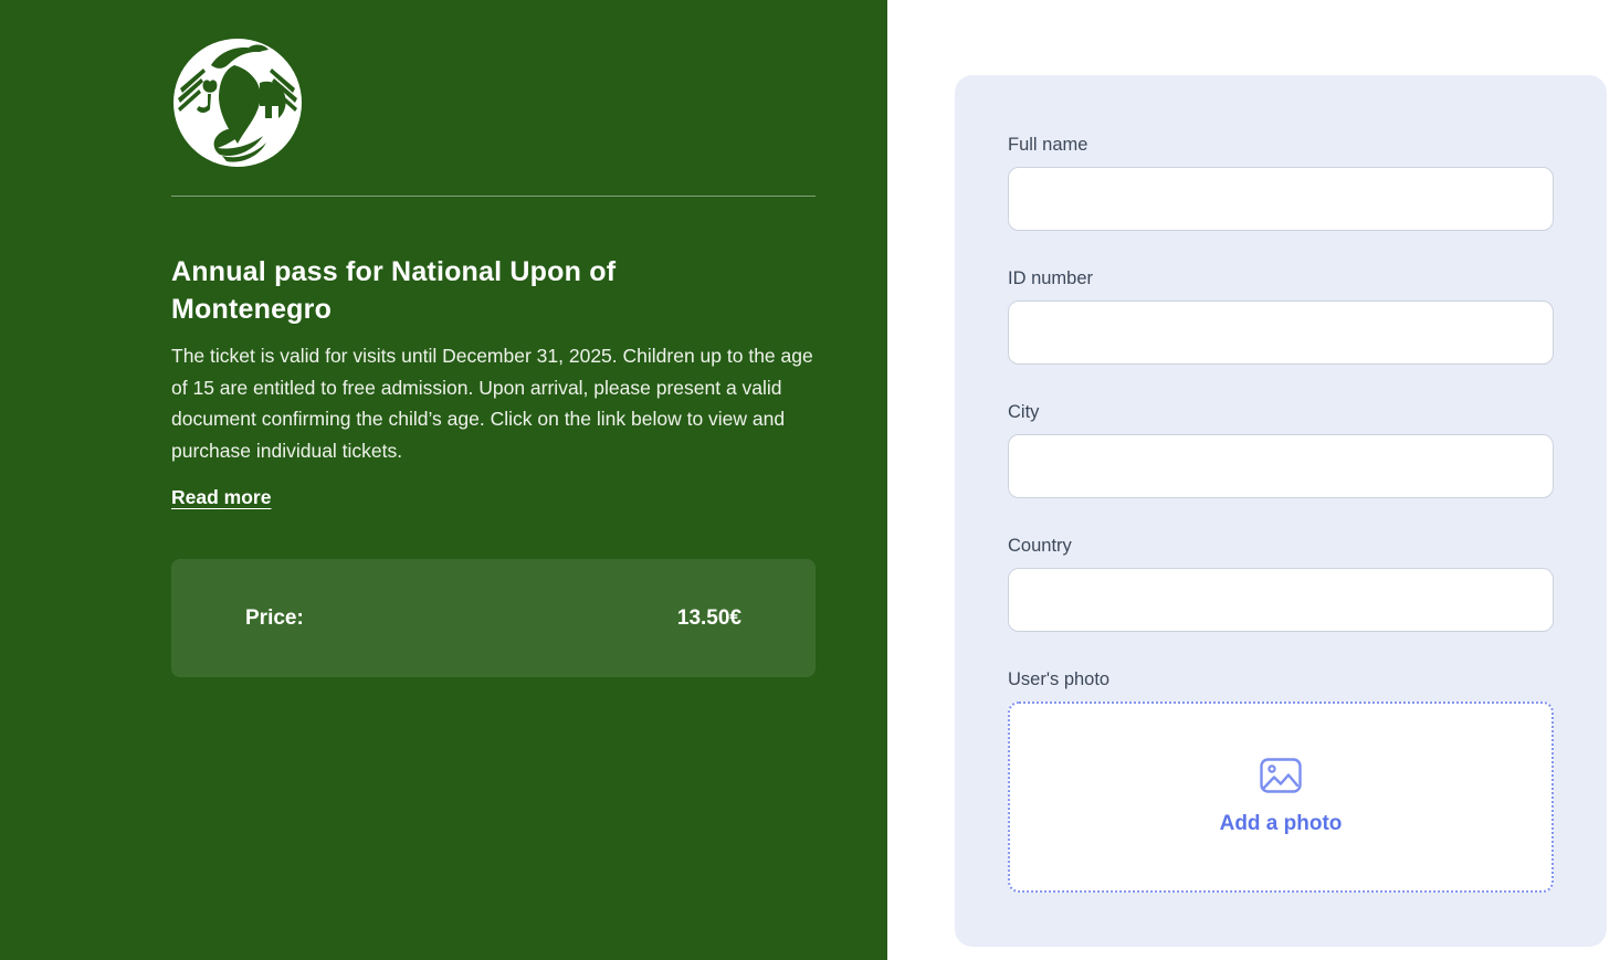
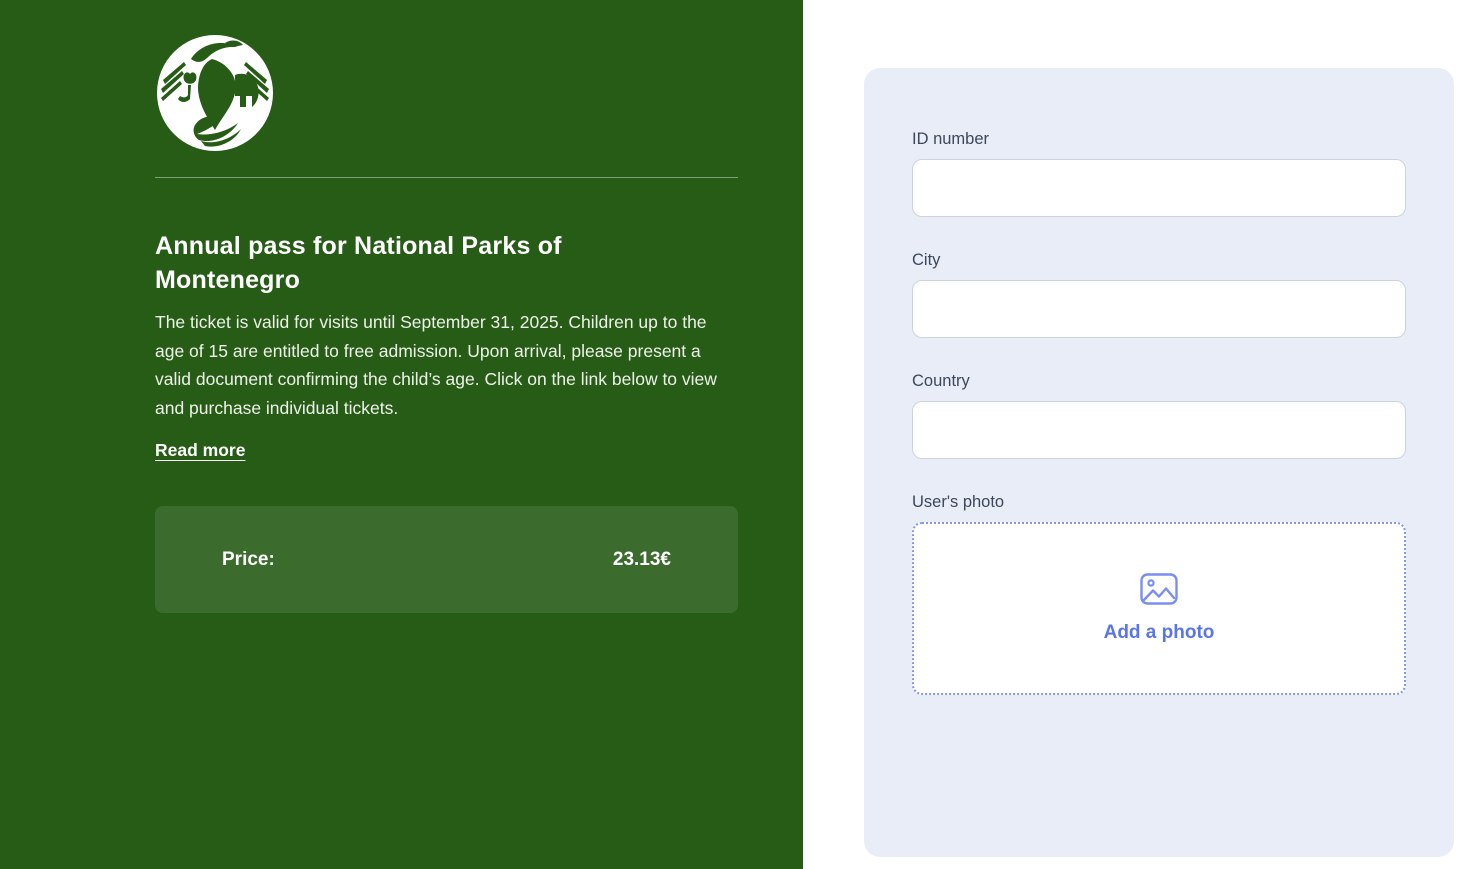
- Annual pass for National Upon of Montenegro
+ Annual pass for National Parks of Montenegro
- The ticket is valid for visits until December 31, 2025. Children up to the age of 15 are entitled to free admission. Upon arrival, please present a valid document confirming the child’s age. Click on the link below to view and purchase individual tickets.
+ The ticket is valid for visits until September 31, 2025. Children up to the age of 15 are entitled to free admission. Upon arrival, please present a valid document confirming the child’s age. Click on the link below to view and purchase individual tickets.
  Read more
  Price:
- 13.50€
+ 23.13€
- Full name
  ID number
  City
  Country
  User's photo
  Add a photo
